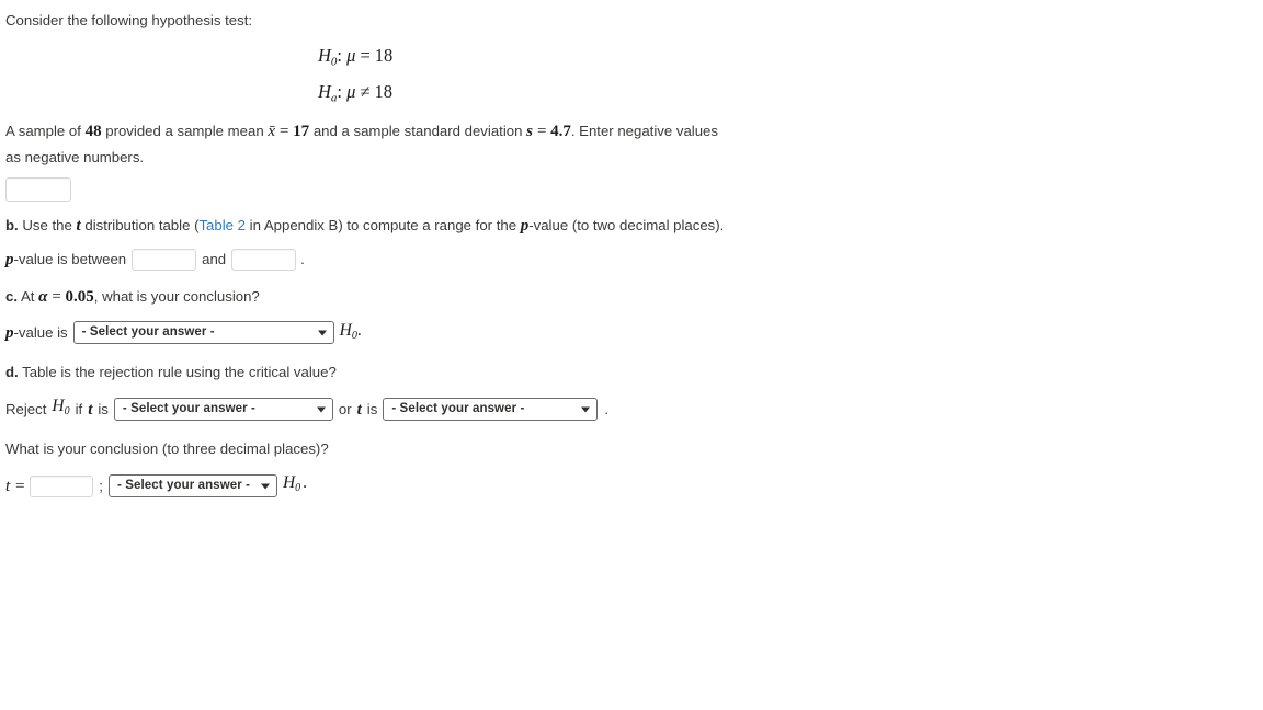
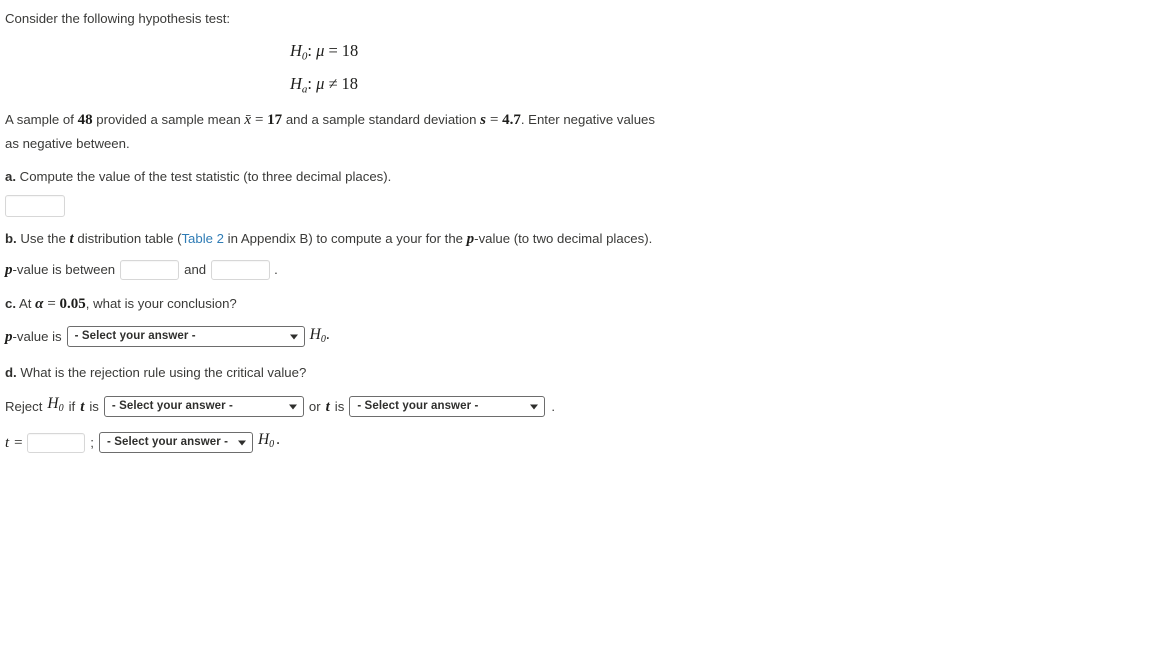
  Consider the following hypothesis test:
  H0: μ = 18
  Ha: μ ≠ 18
- A sample of 48 provided a sample mean x̄ = 17 and a sample standard deviation s = 4.7. Enter negative values as negative numbers.
+ A sample of 48 provided a sample mean x̄ = 17 and a sample standard deviation s = 4.7. Enter negative values as negative between.
+ a. Compute the value of the test statistic (to three decimal places).
- b. Use the t distribution table (Table 2 in Appendix B) to compute a range for the p-value (to two decimal places).
+ b. Use the t distribution table (Table 2 in Appendix B) to compute a your for the p-value (to two decimal places).
  p
  -value is between
  and
  .
  c. At α = 0.05, what is your conclusion?
  p
  -value is
  - Select your answer -
  H0.
- d. Table is the rejection rule using the critical value?
+ d. What is the rejection rule using the critical value?
  Reject
  H0
  if
  t
  is
  - Select your answer -
  or
  t
  is
  - Select your answer -
  .
- What is your conclusion (to three decimal places)?
  t
  =
  ;
  - Select your answer -
  H0 .
